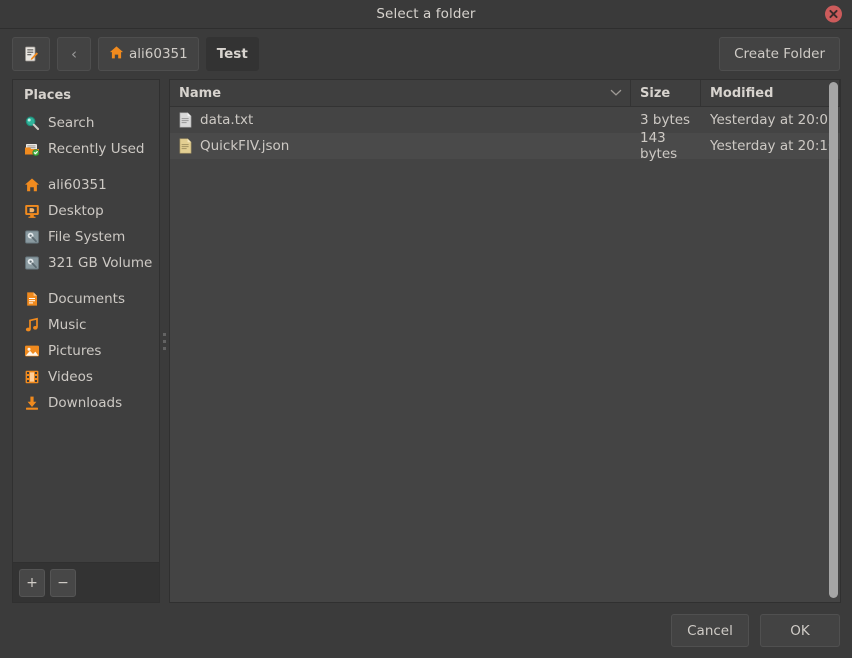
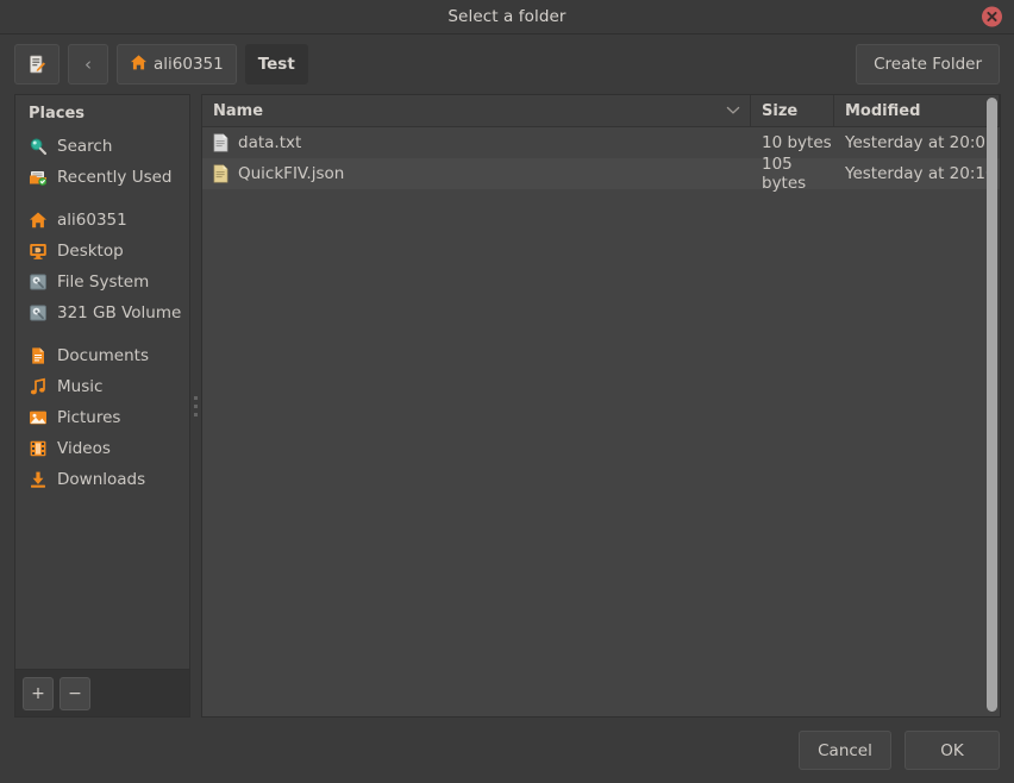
  Select a folder
  ‹
  ali60351
  Test
  Create Folder
  Places
  Search
  Recently Used
  ali60351
  Desktop
  File System
  321 GB Volume
  Documents
  Music
  Pictures
  Videos
  Downloads
  +
  −
  Name
  Size
  Modified
  data.txt
- 3 bytes
+ 10 bytes
  Yesterday at 20:0
  QuickFIV.json
- 143 bytes
+ 105 bytes
  Yesterday at 20:1
  Cancel
  OK
